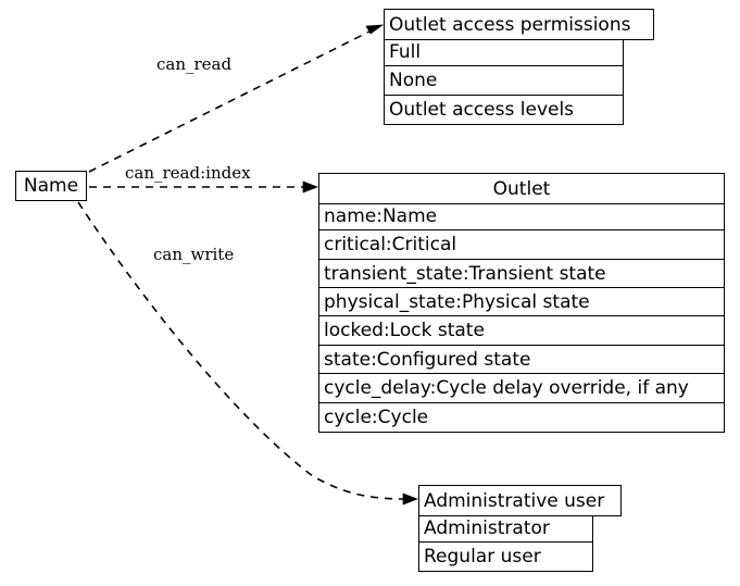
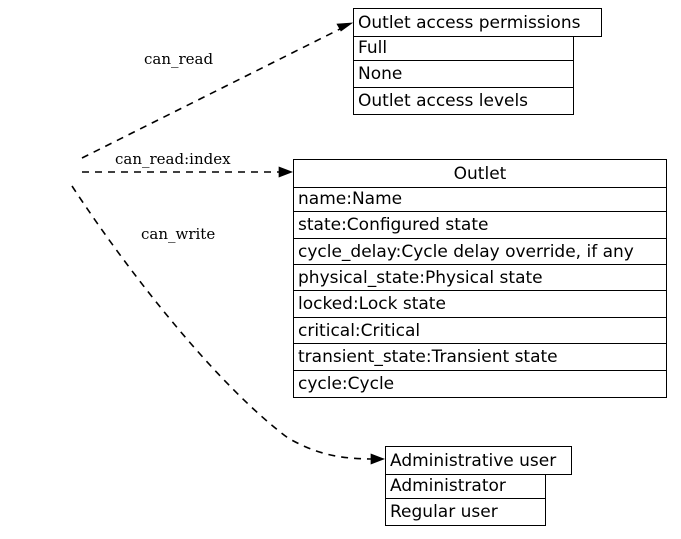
  can_read
  can_read:index
  can_write
- Name
  Outlet access permissions
  Full
  None
  Outlet access levels
  Outlet
  name:Name
- critical:Critical
+ state:Configured state
- transient_state:Transient state
+ cycle_delay:Cycle delay override, if any
  physical_state:Physical state
  locked:Lock state
- state:Configured state
+ critical:Critical
- cycle_delay:Cycle delay override, if any
+ transient_state:Transient state
  cycle:Cycle
  Administrative user
  Administrator
  Regular user
